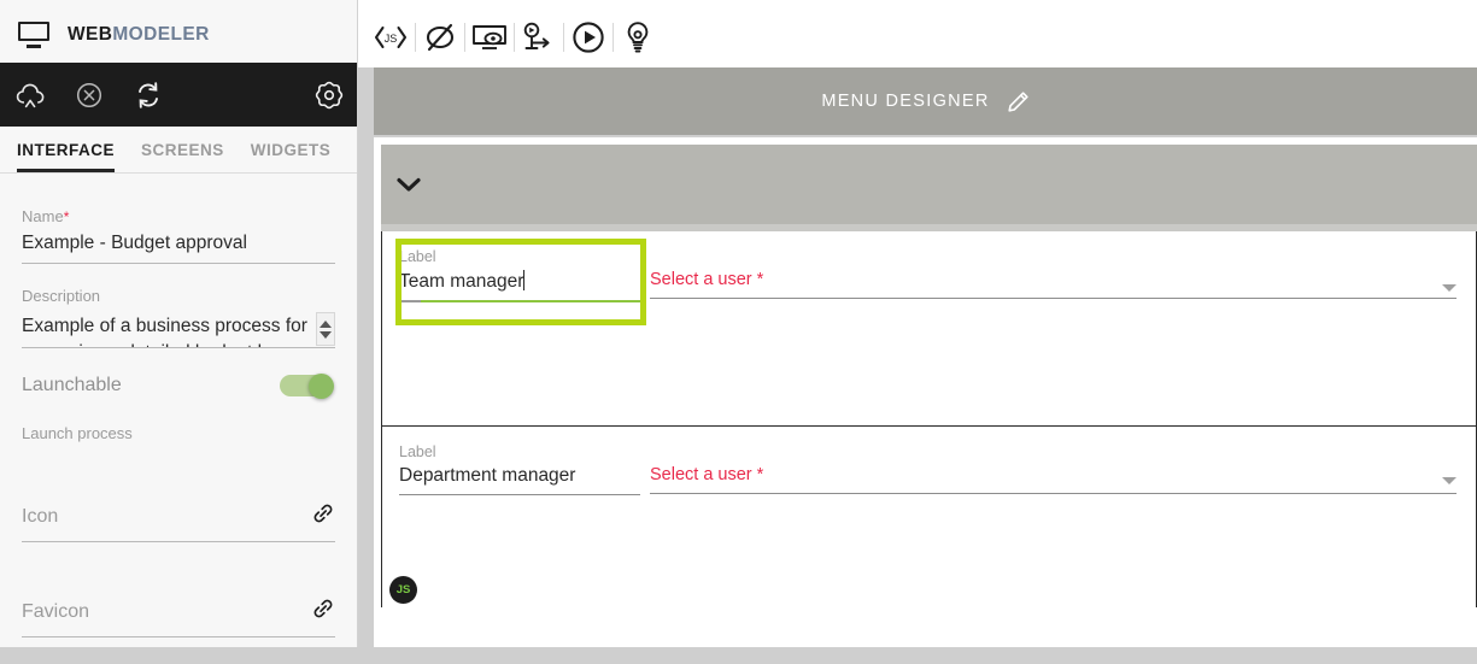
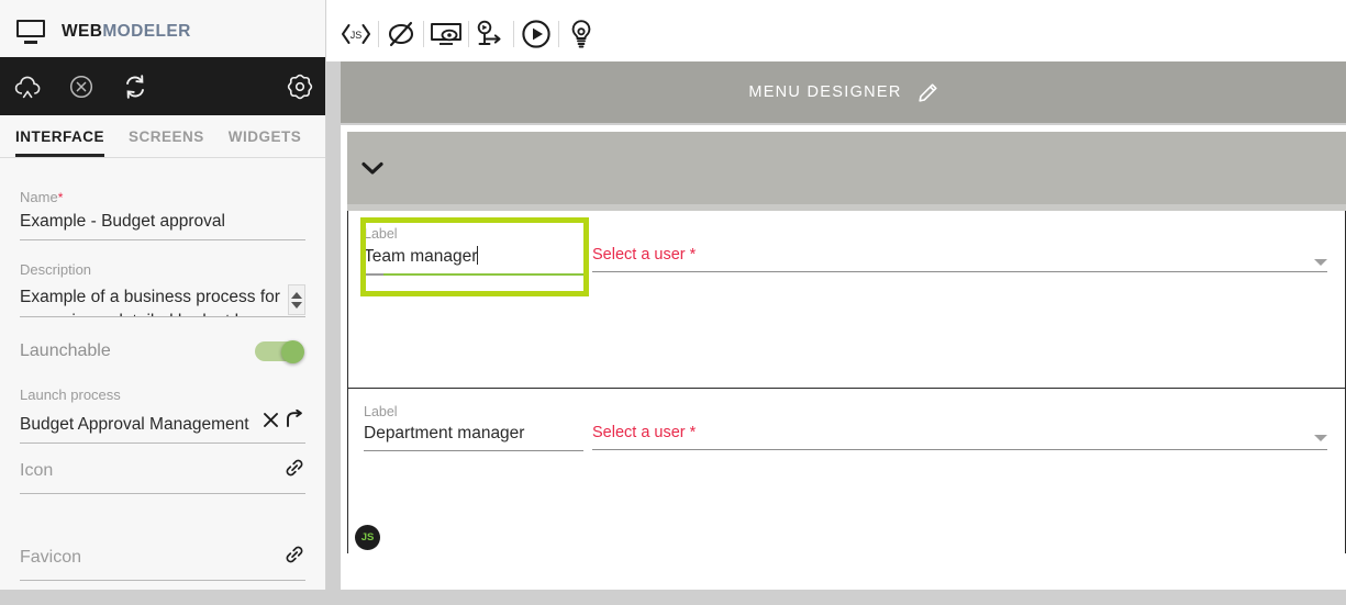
  WEBMODELER
  INTERFACE
  SCREENS
  WIDGETS
  Name*
  Example - Budget approval
  Description
  Example of a business process for
  Launchable
  Launch process
+ Budget Approval Management
  Icon
  Favicon
  JS
  MENU DESIGNER
  Label
  Team manager
  Select a user *
  Label
  Department manager
  Select a user *
  JS
